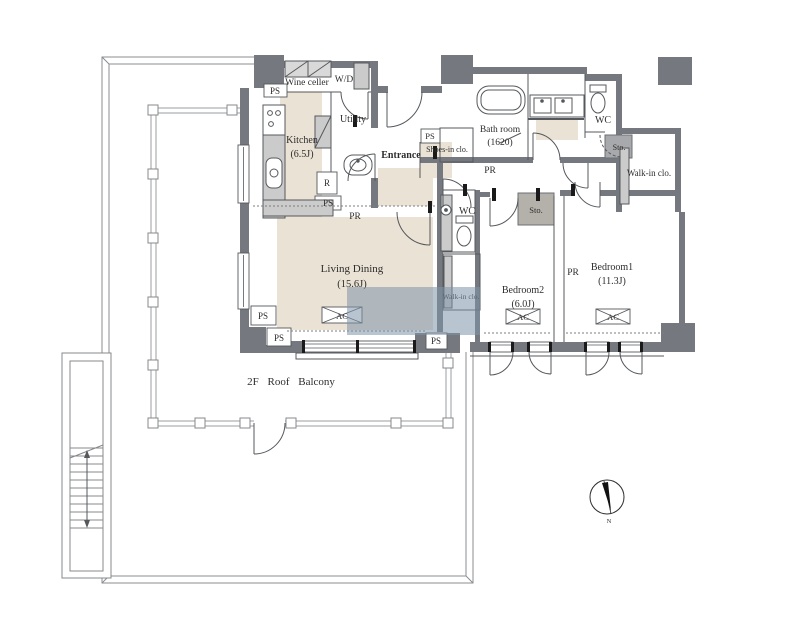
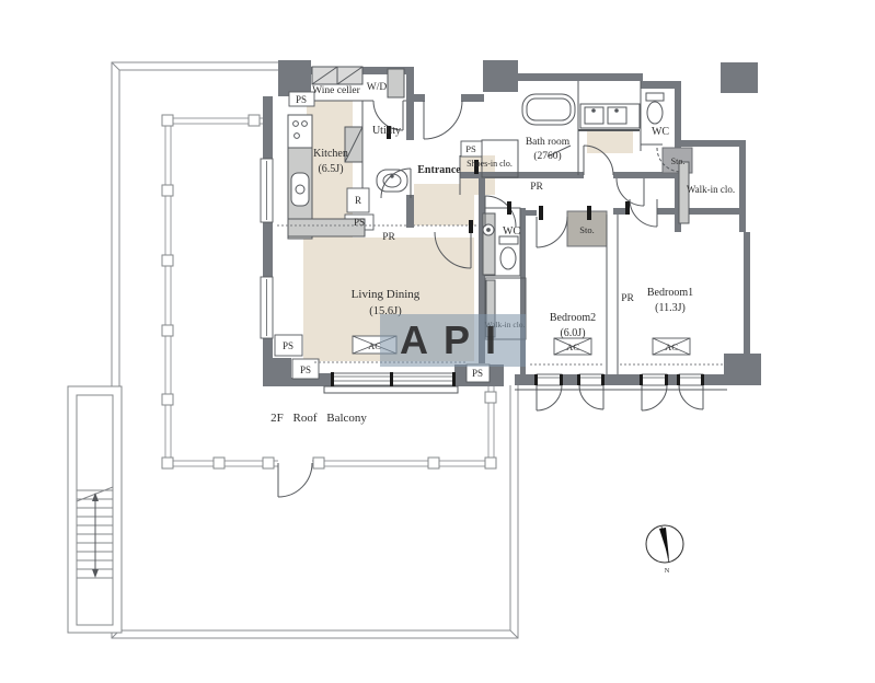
  Wine celler
  W/D
  PS
  Kitchen
  (6.5J)
  Utility
  Entrance
  Shoes-in clo.
  PS
  Bath room
- (1620)
+ (2760)
  WC
  Sto.
  Walk-in clo.
  PR
  R
  PS
  PR
  WC
  Sto.
  PR
  Bedroom1
  (11.3J)
  Bedroom2
  (6.0J)
  Walk-in clo.
  Living Dining
  (15.6J)
  AC
  AC
  AC
  PS
  PS
  PS
  2F Roof Balcony
+ API
